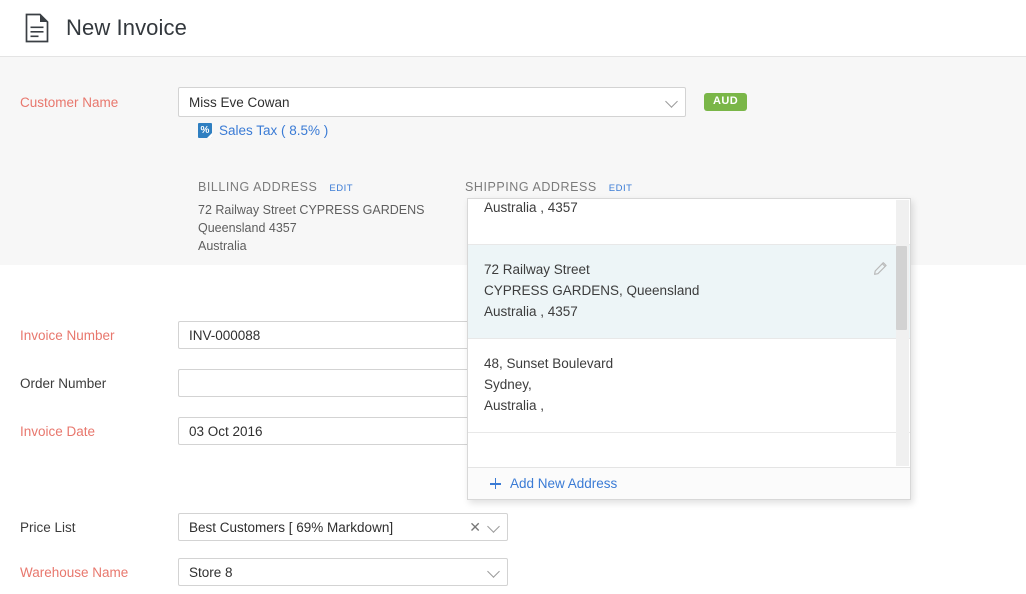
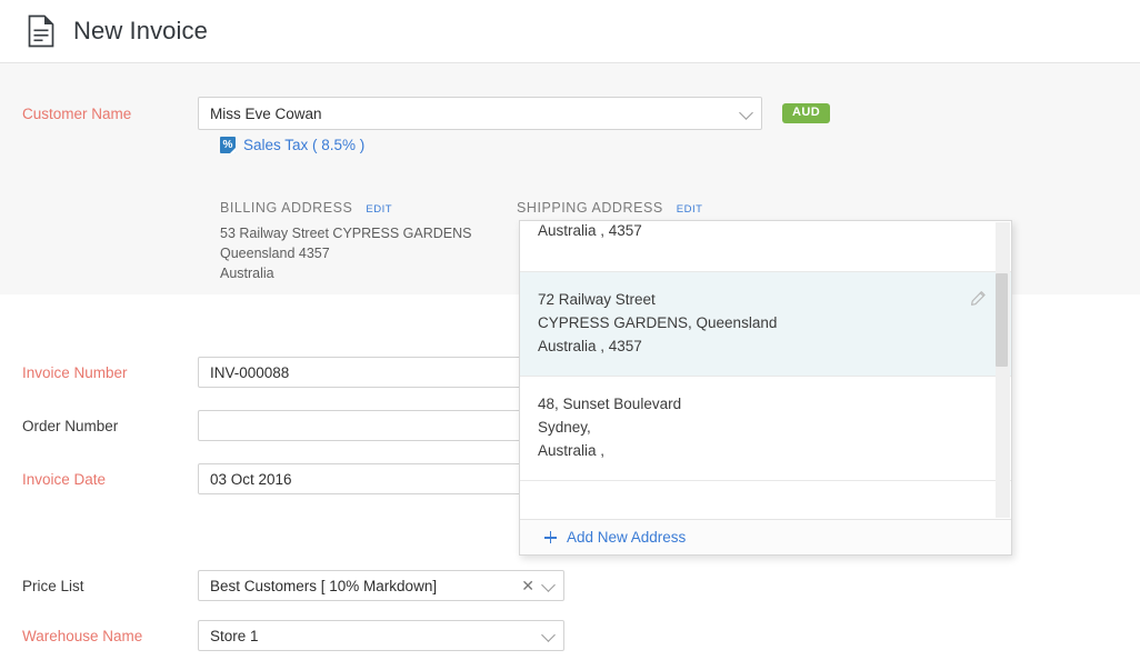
  New Invoice
  Customer Name
  Miss Eve Cowan
  AUD
  %
  Sales Tax ( 8.5% )
  BILLING ADDRESS
  EDIT
- 72 Railway Street CYPRESS GARDENS
+ 53 Railway Street CYPRESS GARDENS
  Queensland 4357
  Australia
  SHIPPING ADDRESS
  EDIT
  Invoice Number
  INV-000088
  Order Number
  Invoice Date
  03 Oct 2016
  Price List
- Best Customers [ 69% Markdown]
+ Best Customers [ 10% Markdown]
  ✕
  Warehouse Name
- Store 8
+ Store 1
  Australia , 4357
  72 Railway Street
  CYPRESS GARDENS, Queensland
  Australia , 4357
  48, Sunset Boulevard
  Sydney,
  Australia ,
  Add New Address
